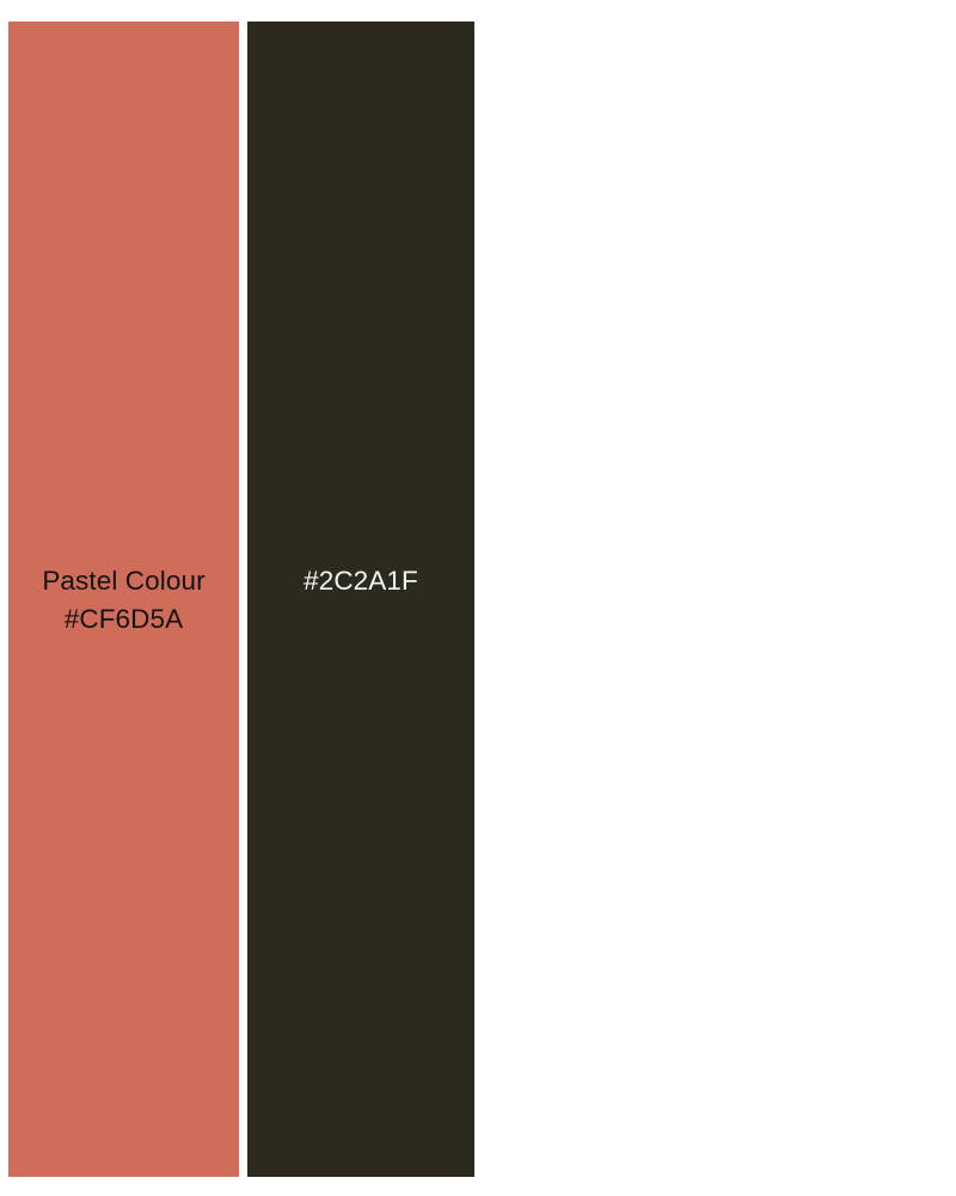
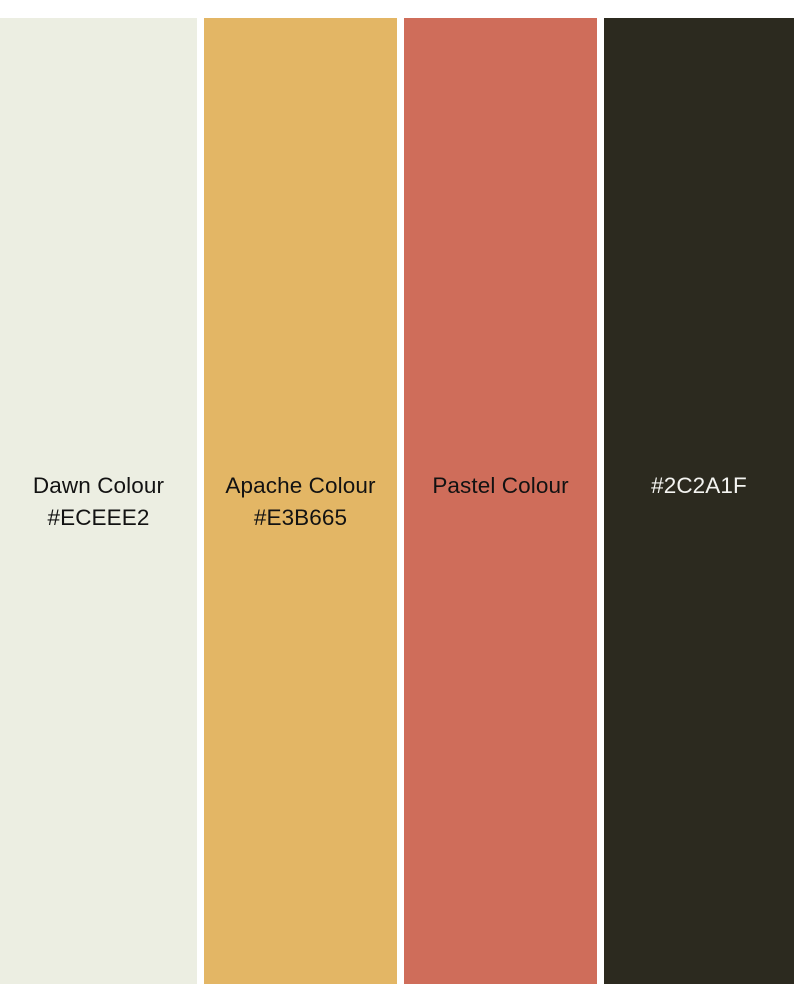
+ Dawn Colour
+ #ECEEE2
+ Apache Colour
+ #E3B665
  Pastel Colour
- #CF6D5A
  #2C2A1F
